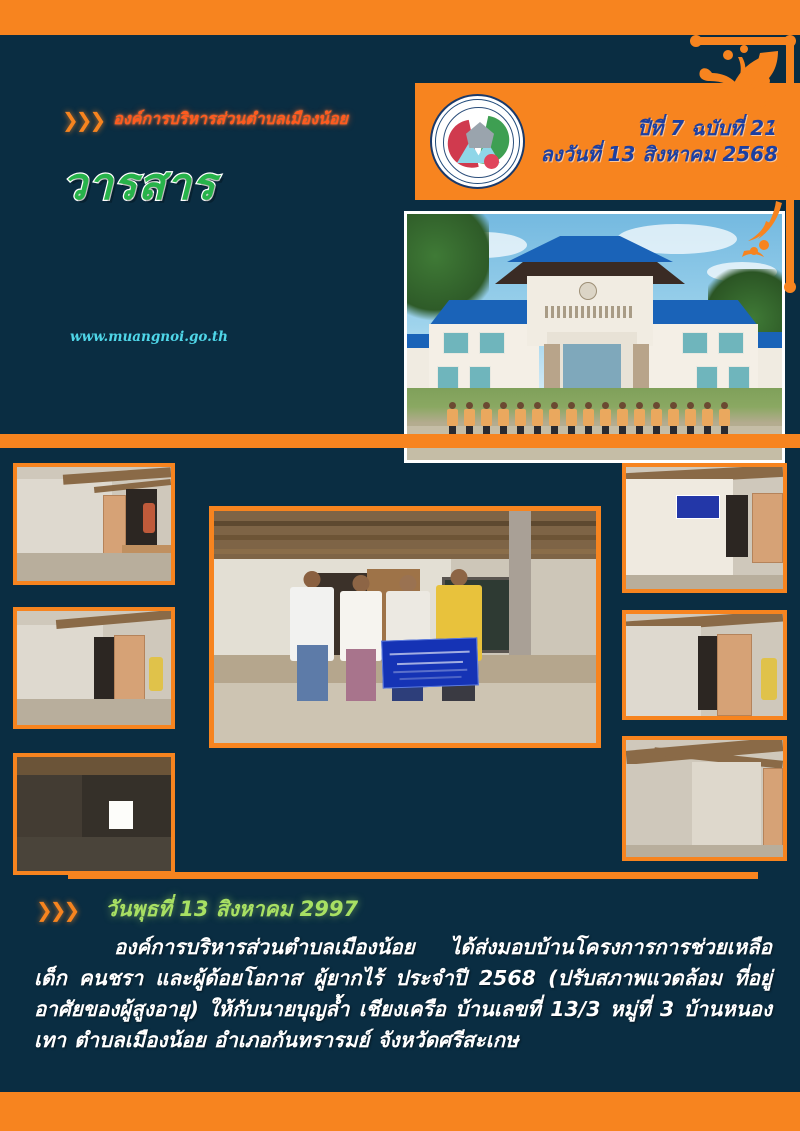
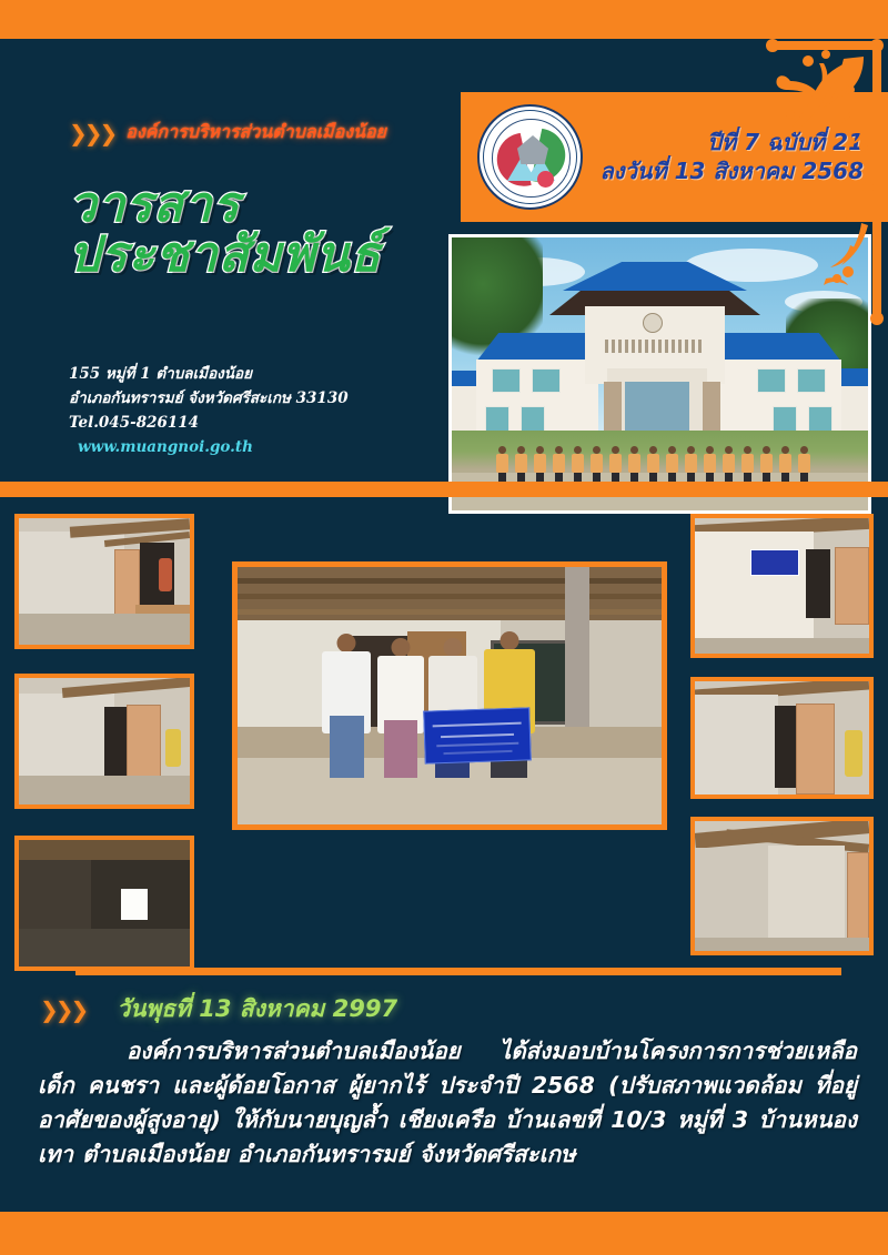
  ❯❯❯
  องค์การบริหารส่วนตำบลเมืองน้อย
  วารสาร
+ ประชาสัมพันธ์
+ 155 หมู่ที่ 1 ตำบลเมืองน้อย
+ อำเภอกันทรารมย์ จังหวัดศรีสะเกษ 33130
+ Tel.045-826114
  www.muangnoi.go.th
  ปีที่ 7 ฉบับที่ 2
  ลงวันที่ 13 สิงหาคม 2568
  ❯❯❯
  วันพุธที่ 13 สิงหาคม 2997
- องค์การบริหารส่วนตำบลเมืองน้อย ได้ส่งมอบบ้านโครงการการช่วยเหลือเด็ก คนชรา และผู้ด้อยโอกาส ผู้ยากไร้ ประจำปี 2568 (ปรับสภาพแวดล้อม ที่อยู่อาศัยของผู้สูงอายุ) ให้กับนายบุญล้ำ เชียงเครือ บ้านเลขที่ 13/3 หมู่ที่ 3 บ้านหนองเทา ตำบลเมืองน้อย อำเภอกันทรารมย์ จังหวัดศรีสะเกษ
+ องค์การบริหารส่วนตำบลเมืองน้อย ได้ส่งมอบบ้านโครงการการช่วยเหลือเด็ก คนชรา และผู้ด้อยโอกาส ผู้ยากไร้ ประจำปี 2568 (ปรับสภาพแวดล้อม ที่อยู่อาศัยของผู้สูงอายุ) ให้กับนายบุญล้ำ เชียงเครือ บ้านเลขที่ 10/3 หมู่ที่ 3 บ้านหนองเทา ตำบลเมืองน้อย อำเภอกันทรารมย์ จังหวัดศรีสะเกษ
